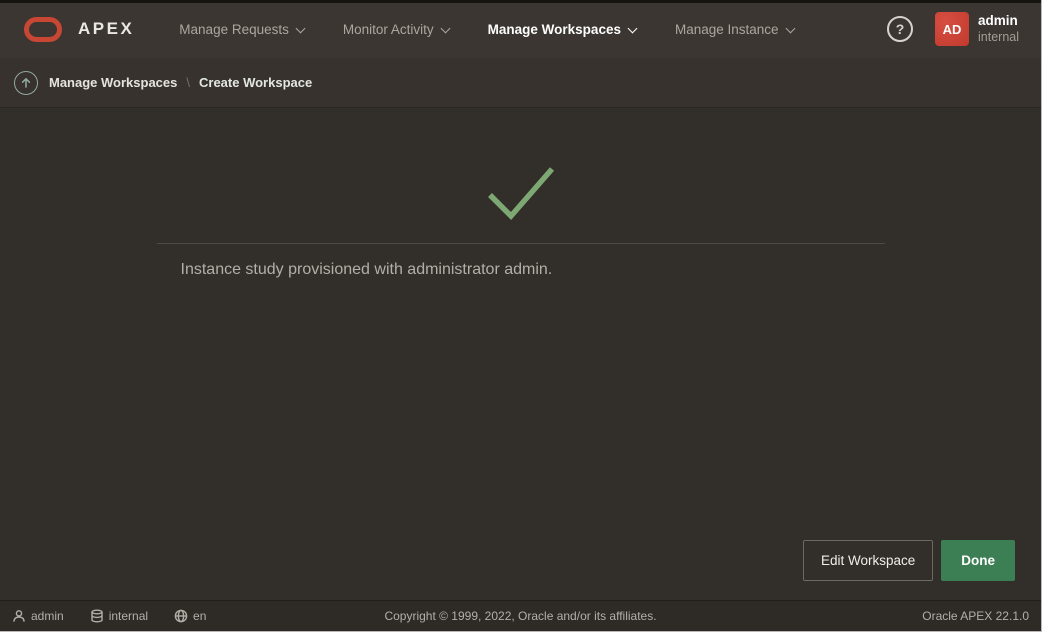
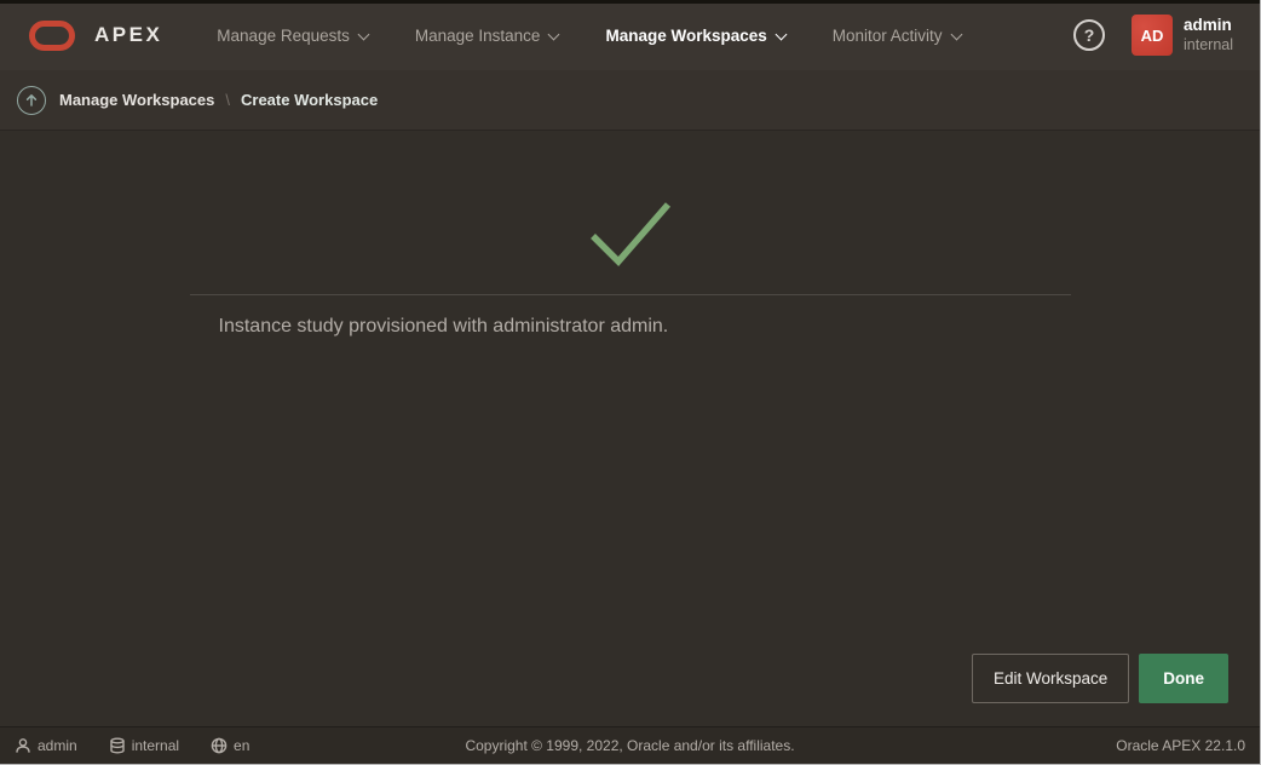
  APEX
  Manage Requests
- Monitor Activity
+ Manage Instance
  Manage Workspaces
- Manage Instance
+ Monitor Activity
  ?
  AD
  admin
  internal
  Manage Workspaces
  \
  Create Workspace
  Instance study provisioned with administrator admin.
  Edit Workspace
  Done
  admin
  internal
  en
  Copyright © 1999, 2022, Oracle and/or its affiliates.
  Oracle APEX 22.1.0
